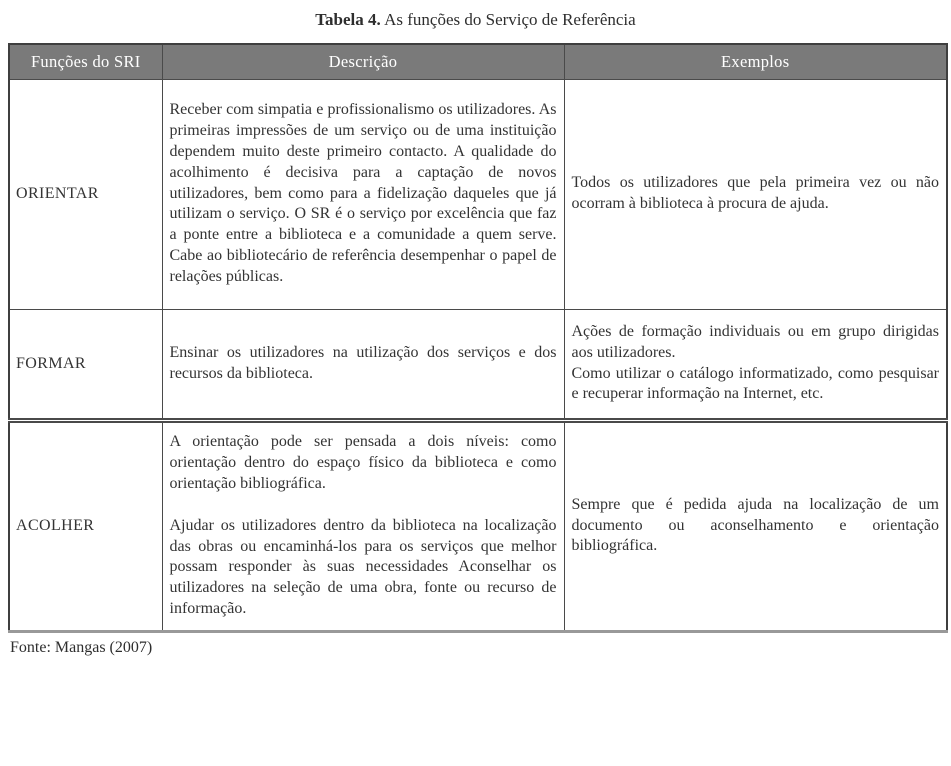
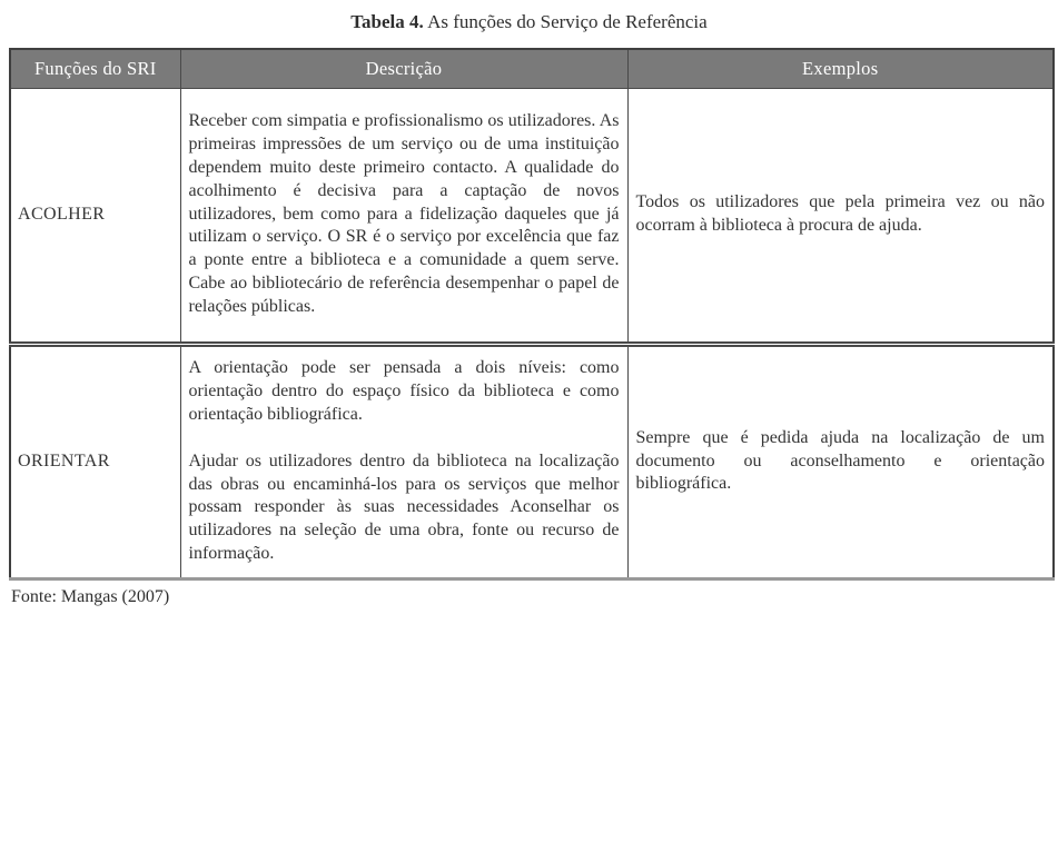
  Tabela 4. As funções do Serviço de Referência
  Funções do SRI	Descrição	Exemplos
- ORIENTAR	Receber com simpatia e profissionalismo os utilizadores. As primeiras impressões de um serviço ou de uma instituição dependem muito deste primeiro contacto. A qualidade do acolhimento é decisiva para a captação de novos utilizadores, bem como para a fidelização daqueles que já utilizam o serviço. O SR é o serviço por excelência que faz a ponte entre a biblioteca e a comunidade a quem serve. Cabe ao bibliotecário de referência desempenhar o papel de relações públicas.	Todos os utilizadores que pela primeira vez ou não ocorram à biblioteca à procura de ajuda.
+ ACOLHER	Receber com simpatia e profissionalismo os utilizadores. As primeiras impressões de um serviço ou de uma instituição dependem muito deste primeiro contacto. A qualidade do acolhimento é decisiva para a captação de novos utilizadores, bem como para a fidelização daqueles que já utilizam o serviço. O SR é o serviço por excelência que faz a ponte entre a biblioteca e a comunidade a quem serve. Cabe ao bibliotecário de referência desempenhar o papel de relações públicas.	Todos os utilizadores que pela primeira vez ou não ocorram à biblioteca à procura de ajuda.
- FORMAR	Ensinar os utilizadores na utilização dos serviços e dos recursos da biblioteca.	Ações de formação individuais ou em grupo dirigidas aos utilizadores.Como utilizar o catálogo informatizado, como pesquisar e recuperar informação na Internet, etc.
- ACOLHER	A orientação pode ser pensada a dois níveis: como orientação dentro do espaço físico da biblioteca e como orientação bibliográfica.Ajudar os utilizadores dentro da biblioteca na localização das obras ou encaminhá-los para os serviços que melhor possam responder às suas necessidades Aconselhar os utilizadores na seleção de uma obra, fonte ou recurso de informação.	Sempre que é pedida ajuda na localização de um documento ou aconselhamento e orientação bibliográfica.
+ ORIENTAR	A orientação pode ser pensada a dois níveis: como orientação dentro do espaço físico da biblioteca e como orientação bibliográfica.Ajudar os utilizadores dentro da biblioteca na localização das obras ou encaminhá-los para os serviços que melhor possam responder às suas necessidades Aconselhar os utilizadores na seleção de uma obra, fonte ou recurso de informação.	Sempre que é pedida ajuda na localização de um documento ou aconselhamento e orientação bibliográfica.
  Fonte: Mangas (2007)
